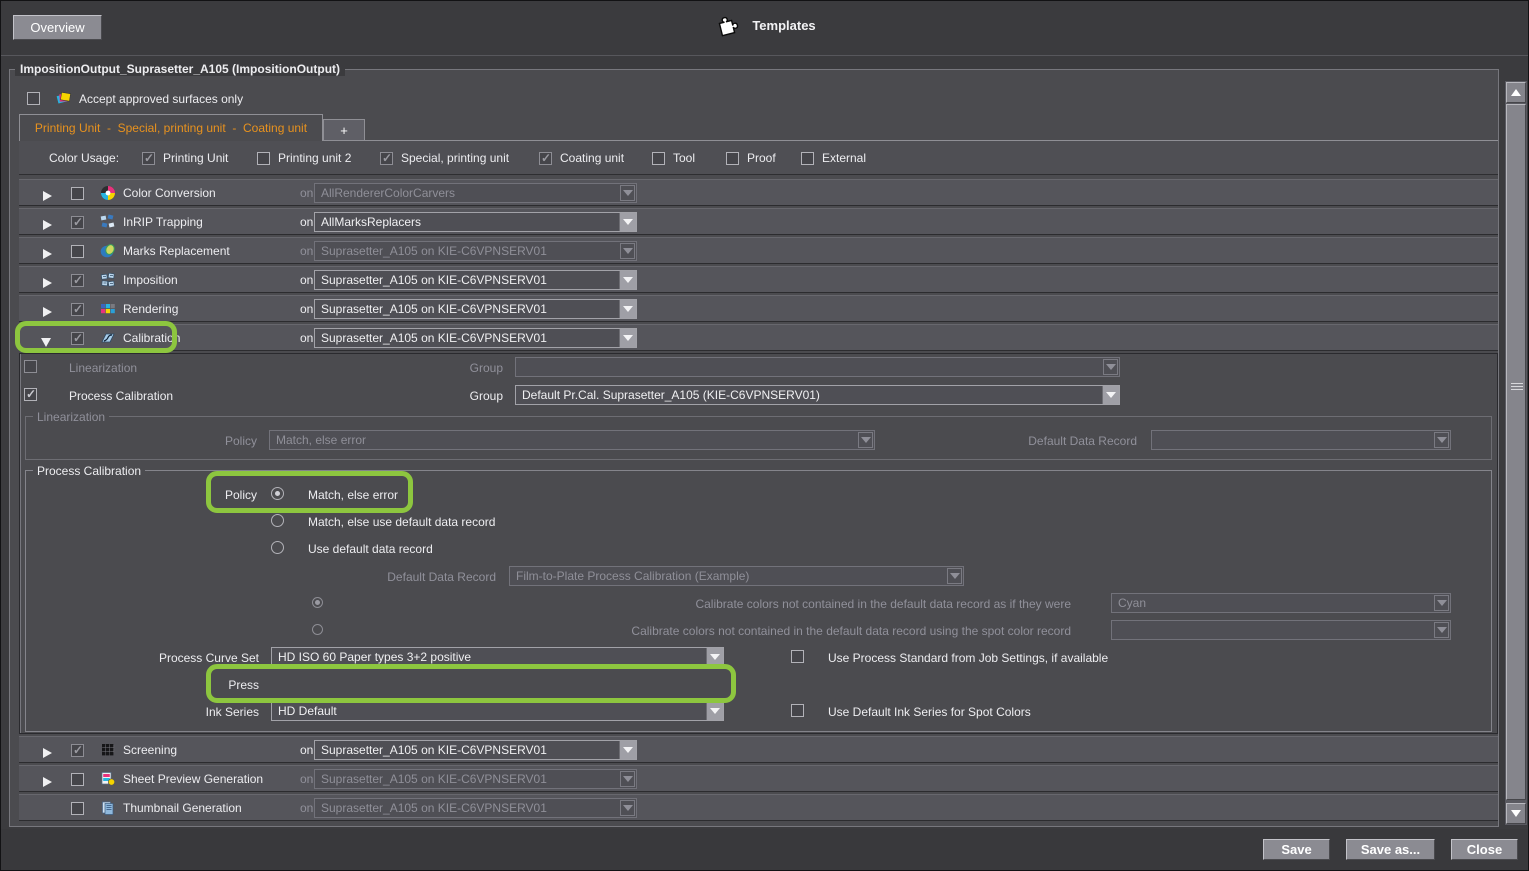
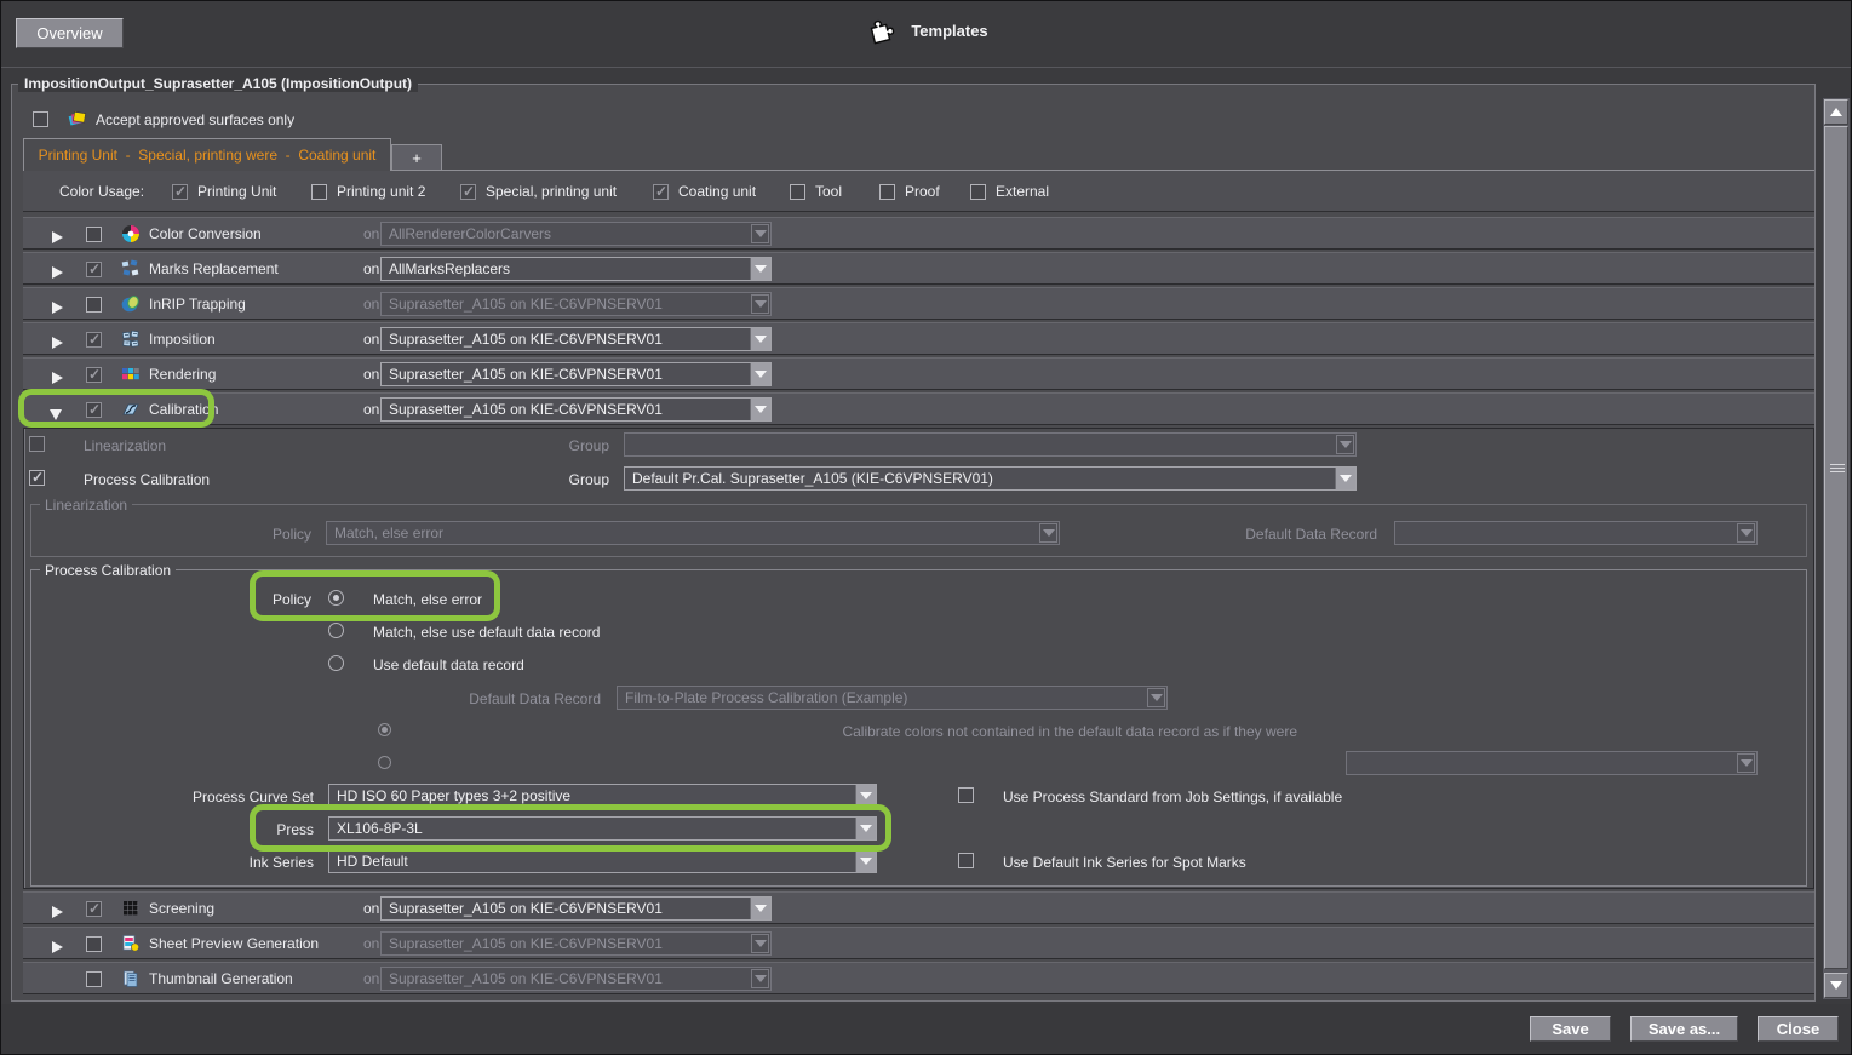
  Overview
  Templates
  ImpositionOutput_Suprasetter_A105 (ImpositionOutput)
  Accept approved surfaces only
- Printing Unit - Special, printing unit - Coating unit
+ Printing Unit - Special, printing were - Coating unit
  +
  Color Usage:
  Printing Unit
  Printing unit 2
  Special, printing unit
  Coating unit
  Tool
  Proof
  External
  Color Conversion
  on
  AllRendererColorCarvers
- InRIP Trapping
+ Marks Replacement
  on
  AllMarksReplacers
- Marks Replacement
+ InRIP Trapping
  on
  Suprasetter_A105 on KIE-C6VPNSERV01
  Imposition
  on
  Suprasetter_A105 on KIE-C6VPNSERV01
  Rendering
  on
  Suprasetter_A105 on KIE-C6VPNSERV01
  Calibration
  on
  Suprasetter_A105 on KIE-C6VPNSERV01
  Linearization
  Group
  Process Calibration
  Group
  Default Pr.Cal. Suprasetter_A105 (KIE-C6VPNSERV01)
  Linearization
  Policy
  Match, else error
  Default Data Record
  Process Calibration
  Policy
  Match, else error
  Match, else use default data record
  Use default data record
  Default Data Record
  Film-to-Plate Process Calibration (Example)
  Calibrate colors not contained in the default data record as if they were
- Cyan
- Calibrate colors not contained in the default data record using the spot color record
  Process Curve Set
  HD ISO 60 Paper types 3+2 positive
  Use Process Standard from Job Settings, if available
  Press
+ XL106-8P-3L
  Ink Series
  HD Default
- Use Default Ink Series for Spot Colors
+ Use Default Ink Series for Spot Marks
  Screening
  on
  Suprasetter_A105 on KIE-C6VPNSERV01
  Sheet Preview Generation
  on
  Suprasetter_A105 on KIE-C6VPNSERV01
  Thumbnail Generation
  on
  Suprasetter_A105 on KIE-C6VPNSERV01
  Save
  Save as...
  Close
